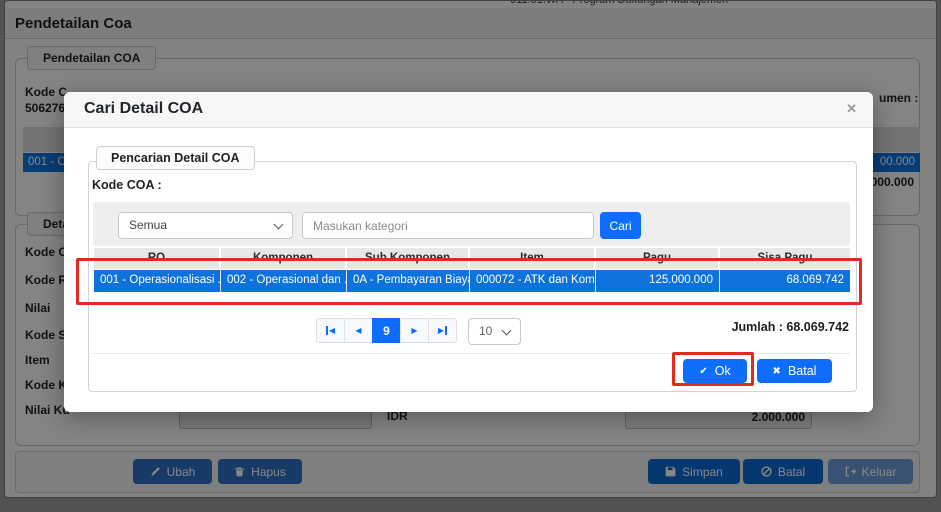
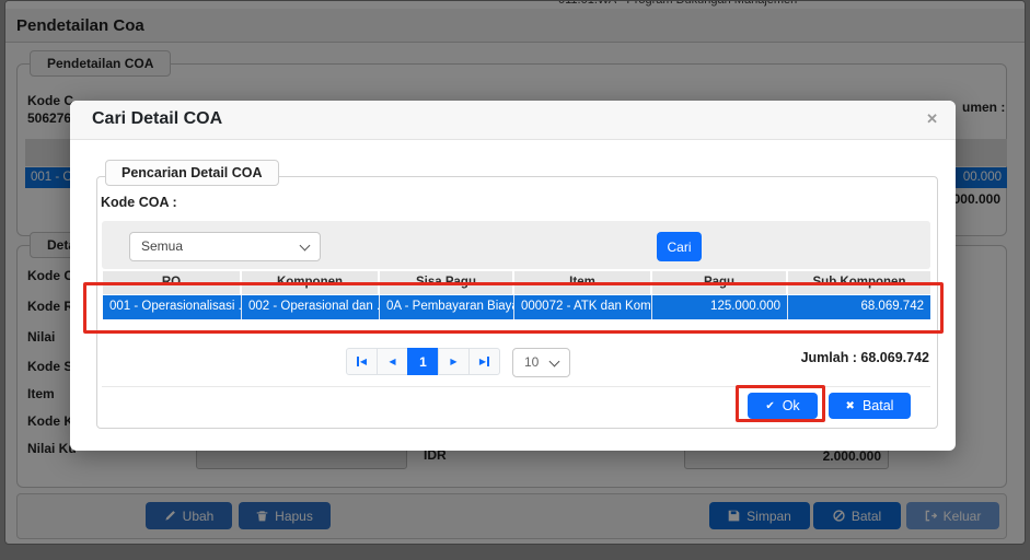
  Pendetailan Coa
  Pendetailan COA
  Kode C
  506276
  umen :
  001 - O
  00.000
  000.000
  Det
  Kode C
  Kode R
  Nilai
  Kode S
  Item
  Kode K
  Nilai K
  IDR
  2.000.000
  Ubah
  Hapus
  Simpan
  Batal
  Keluar
  Cari Detail COA
  ✕
  Pencarian Detail COA
  Kode COA :
  Semua
- Masukan kategori
  Cari
  RO
  Komponen
- Sub Komponen
+ Sisa Pagu
  Item
  Pagu
- Sisa Pagu
+ Sub Komponen
  001 - Operasionalisasi .
  002 - Operasional dan .
  0A - Pembayaran Biay
  000072 - ATK dan Kom
  125.000.000
  68.069.742
  ◀
  ◀
- 9
+ 1
  ▶
  ▶
  10
  Jumlah : 68.069.742
  ✔
  Ok
  ✖
  Batal
